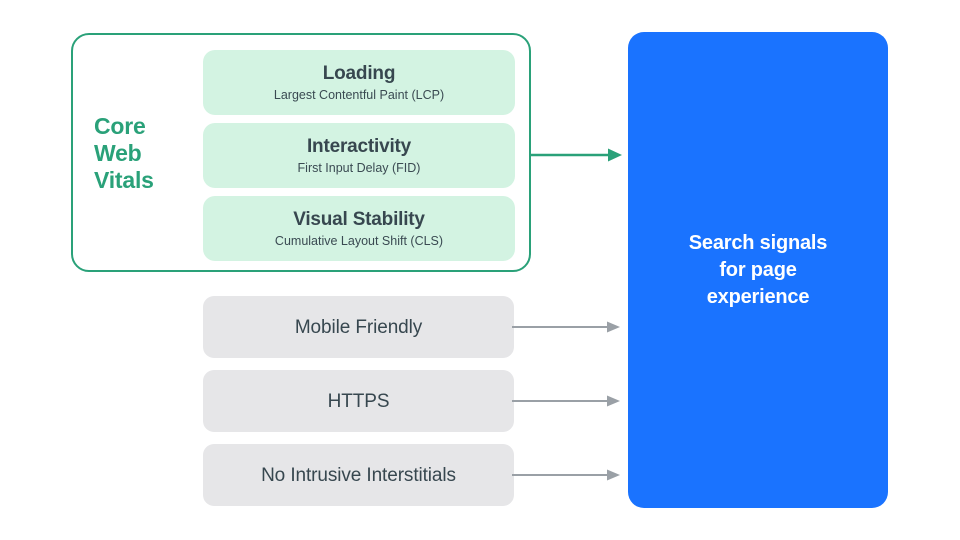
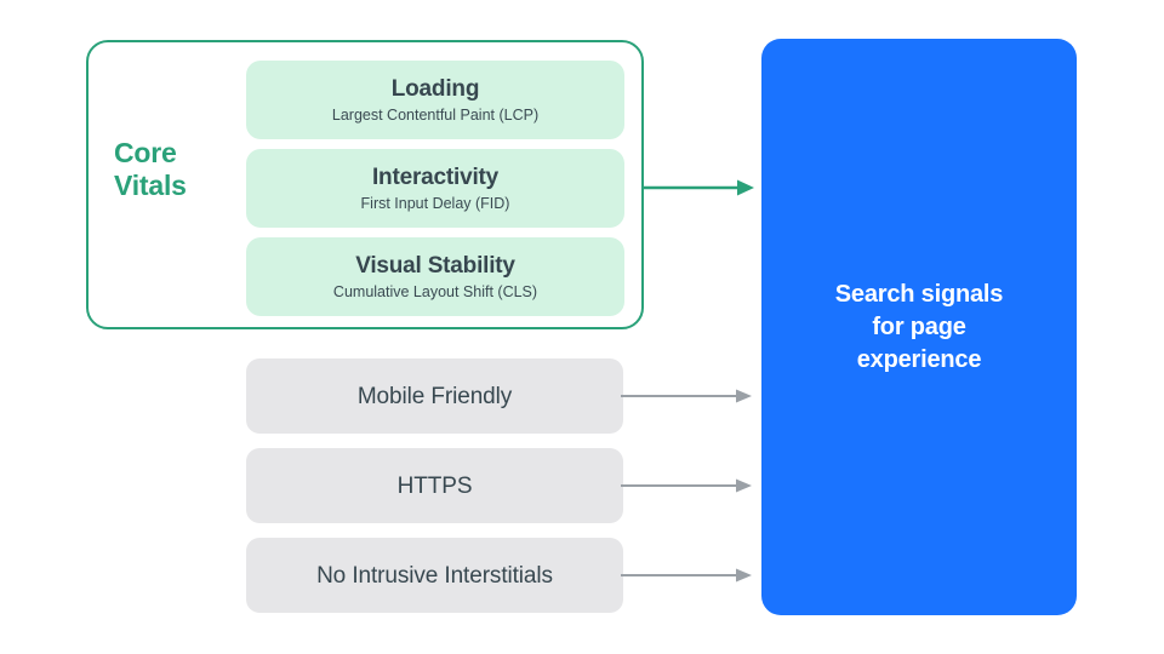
  Core
- Web
  Vitals
  Loading
  Largest Contentful Paint (LCP)
  Interactivity
  First Input Delay (FID)
  Visual Stability
  Cumulative Layout Shift (CLS)
  Mobile Friendly
  HTTPS
  No Intrusive Interstitials
  Search signals
  for page
  experience
